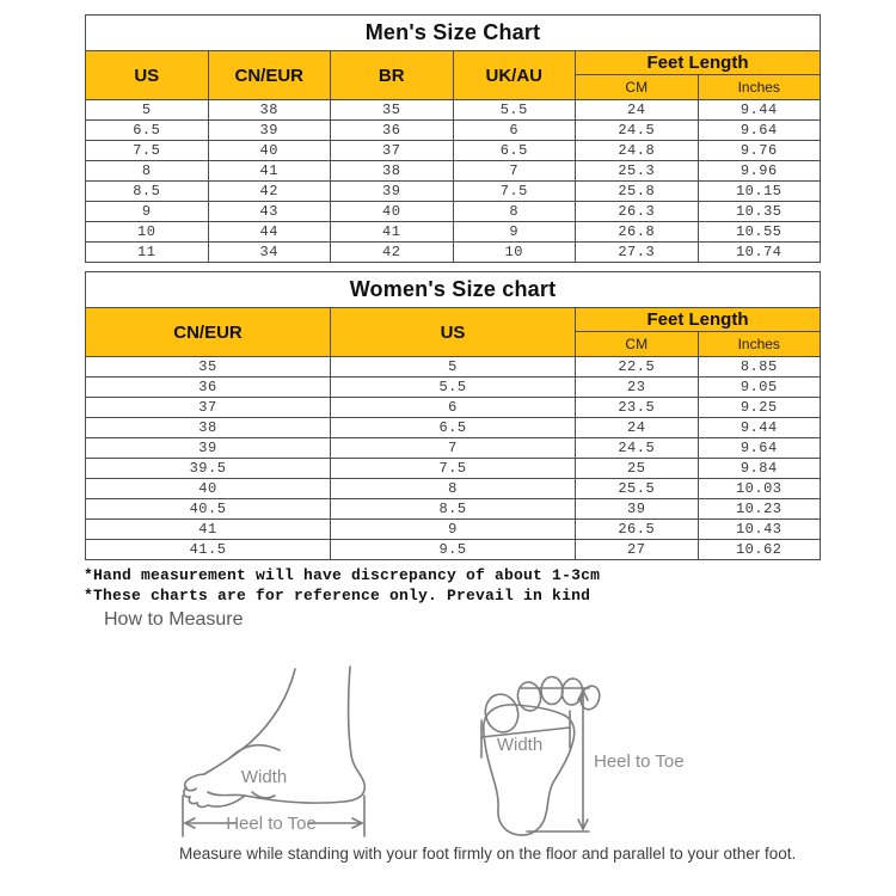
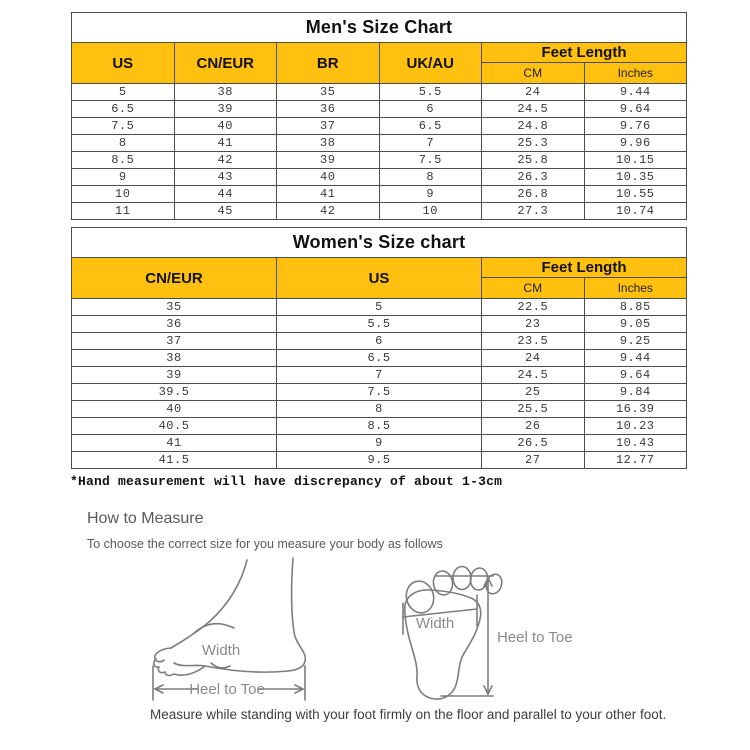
  Men's Size Chart
  US	CN/EUR	BR	UK/AU	Feet Length
  CM	Inches
  5	38	35	5.5	24	9.44
  6.5	39	36	6	24.5	9.64
  7.5	40	37	6.5	24.8	9.76
  8	41	38	7	25.3	9.96
  8.5	42	39	7.5	25.8	10.15
  9	43	40	8	26.3	10.35
  10	44	41	9	26.8	10.55
- 11	34	42	10	27.3	10.74
+ 11	45	42	10	27.3	10.74
  Women's Size chart
  CN/EUR	US	Feet Length
  CM	Inches
  35	5	22.5	8.85
  36	5.5	23	9.05
  37	6	23.5	9.25
  38	6.5	24	9.44
  39	7	24.5	9.64
  39.5	7.5	25	9.84
- 40	8	25.5	10.03
+ 40	8	25.5	16.39
- 40.5	8.5	39	10.23
+ 40.5	8.5	26	10.23
  41	9	26.5	10.43
- 41.5	9.5	27	10.62
+ 41.5	9.5	27	12.77
  *Hand measurement will have discrepancy of about 1-3cm
- *These charts are for reference only. Prevail in kind
  How to Measure
+ To choose the correct size for you measure your body as follows
  Width
  Heel to Toe
  Width
  Heel to Toe
  Measure while standing with your foot firmly on the floor and parallel to your other foot.
